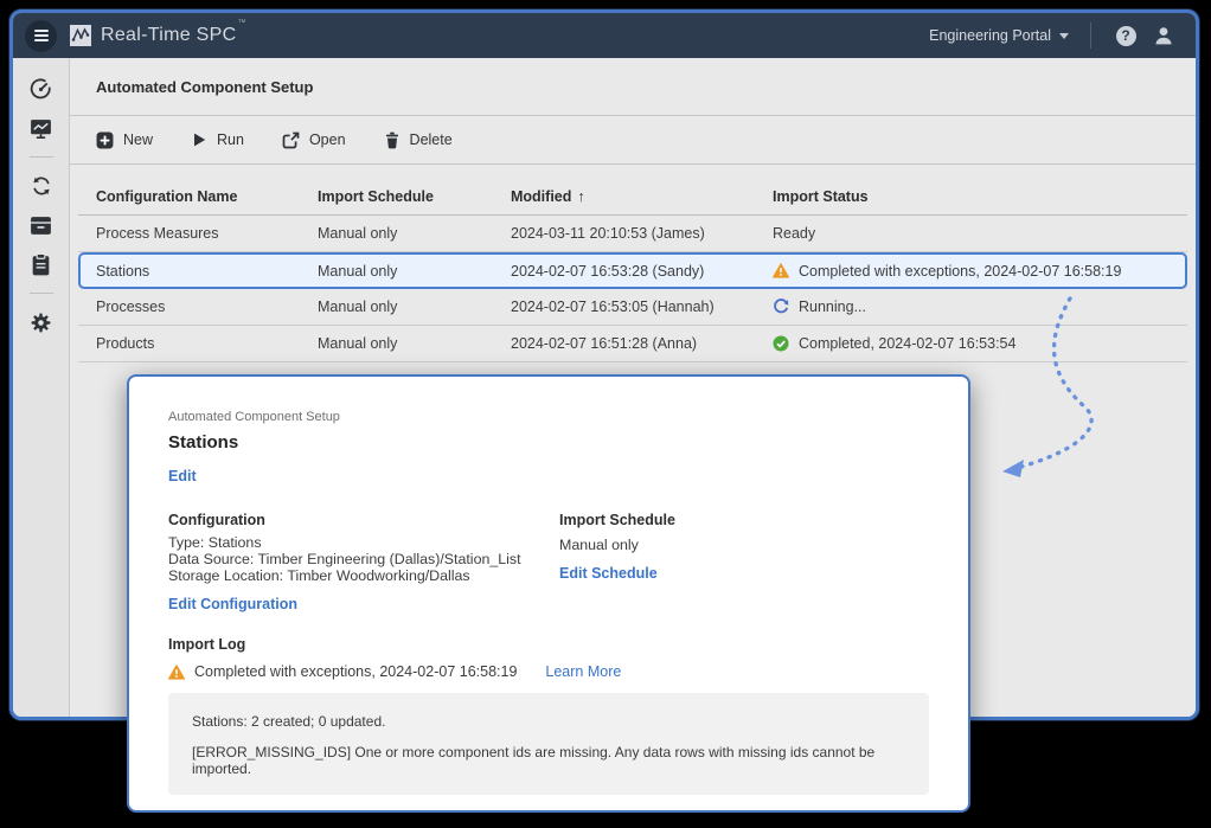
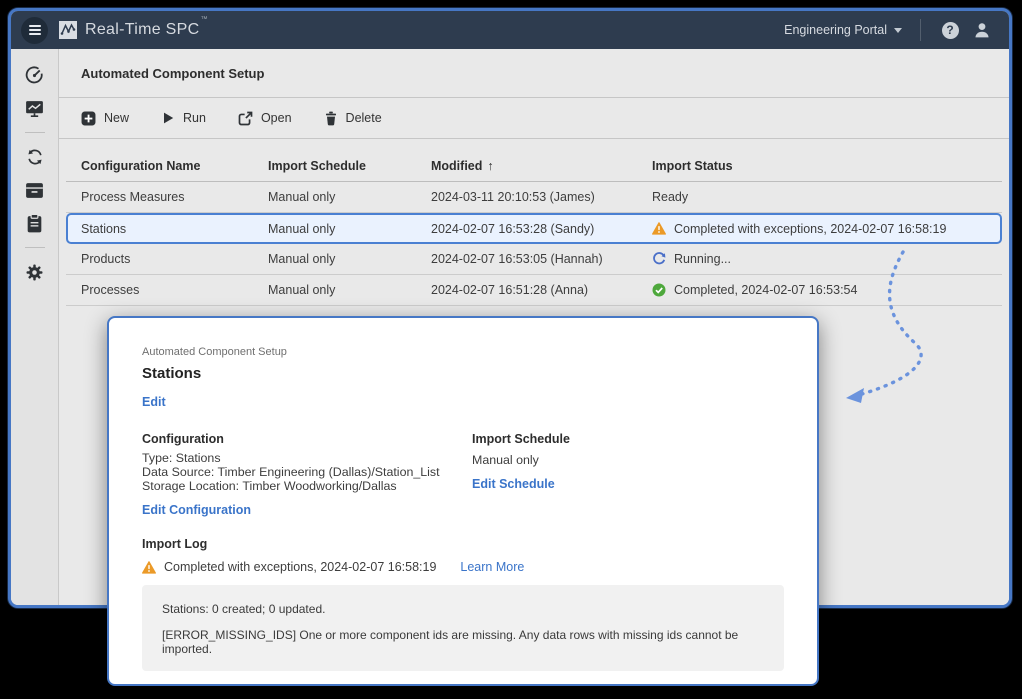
  Real-Time SPC
  Engineering Portal
  ?
  Automated Component Setup
  New
  Run
  Open
  Delete
  Configuration Name
  Import Schedule
  Modified
  ↑
  Import Status
  Process Measures
  Manual only
  2024-03-11 20:10:53 (James)
  Ready
  Stations
  Manual only
  2024-02-07 16:53:28 (Sandy)
  Completed with exceptions, 2024-02-07 16:58:19
- Processes
+ Products
  Manual only
  2024-02-07 16:53:05 (Hannah)
  Running...
- Products
+ Processes
  Manual only
  2024-02-07 16:51:28 (Anna)
  Completed, 2024-02-07 16:53:54
  Automated Component Setup
  Stations
  Edit
  Configuration
  Type: Stations
  Data Source: Timber Engineering (Dallas)/Station_List
  Storage Location: Timber Woodworking/Dallas
  Edit Configuration
  Import Schedule
  Manual only
  Edit Schedule
  Import Log
  Completed with exceptions, 2024-02-07 16:58:19
  Learn More
- Stations: 2 created; 0 updated.
+ Stations: 0 created; 0 updated.
  [ERROR_MISSING_IDS] One or more component ids are missing. Any data rows with missing ids cannot be imported.
